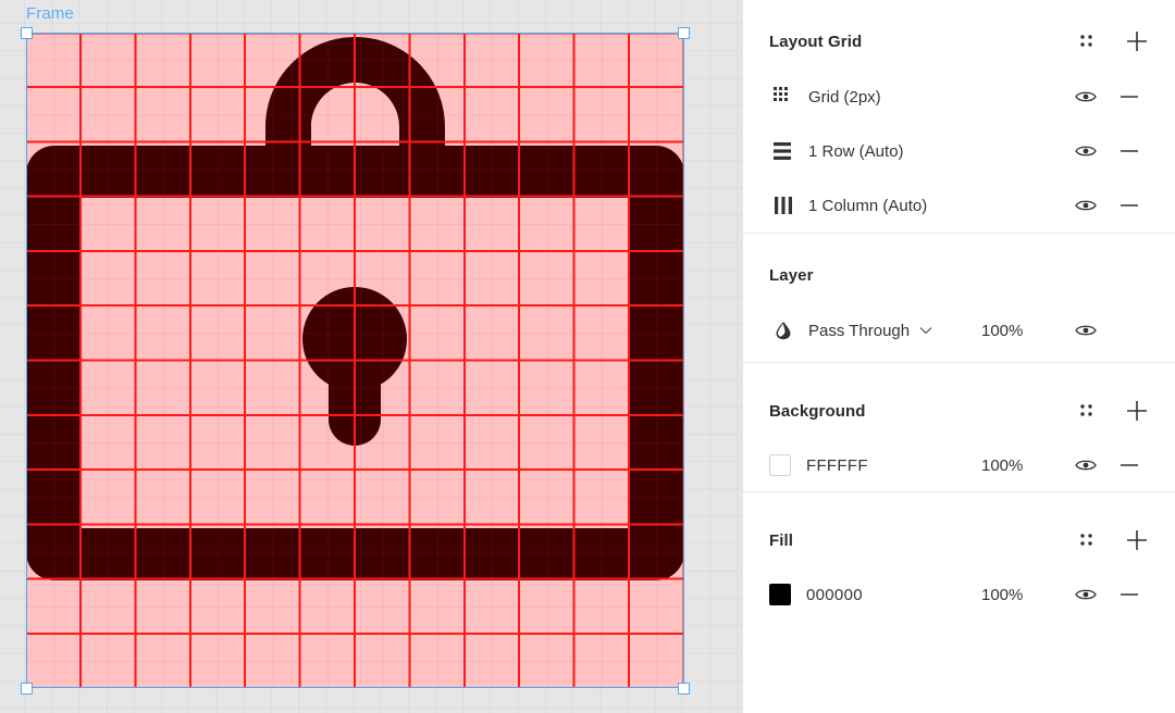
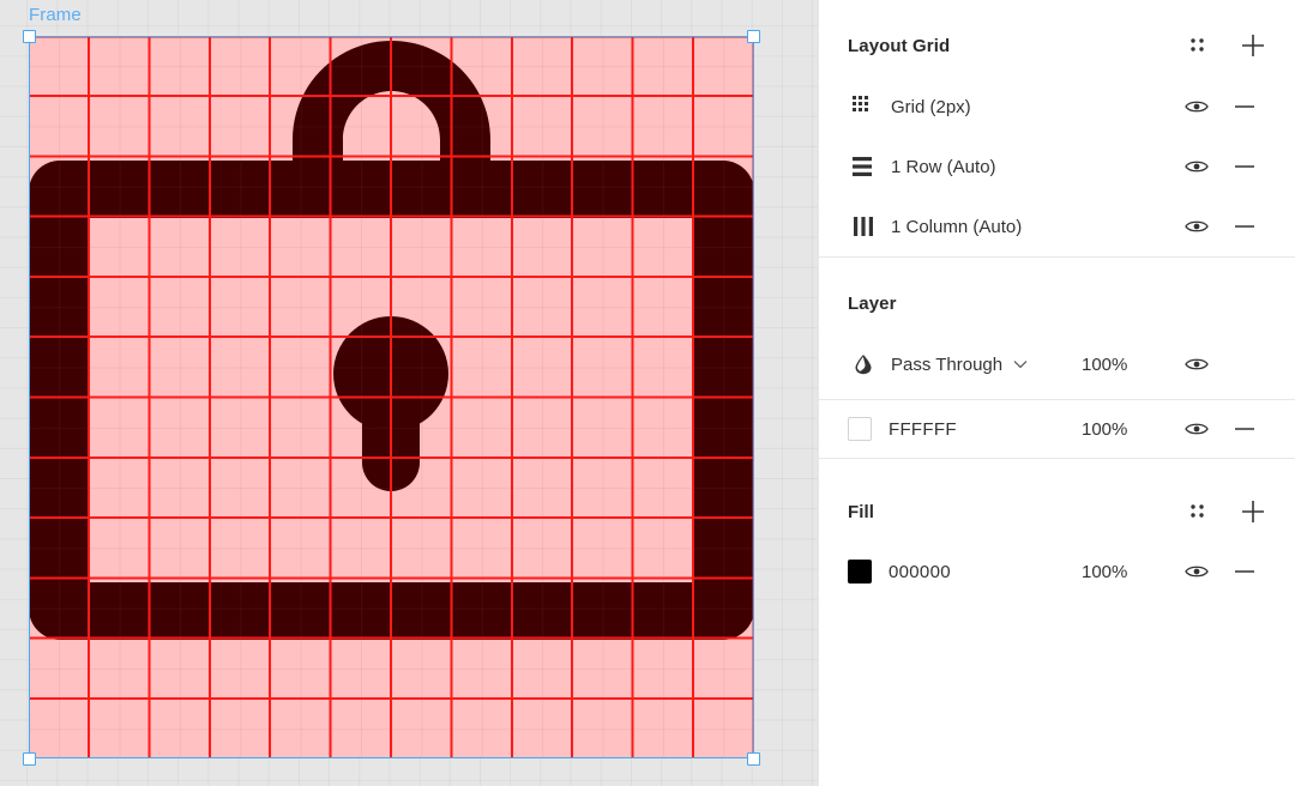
  Frame
  Layout Grid
  Grid (2px)
  1 Row (Auto)
  1 Column (Auto)
  Layer
  Pass Through
  100%
- Background
  FFFFFF
  100%
  Fill
  000000
  100%
